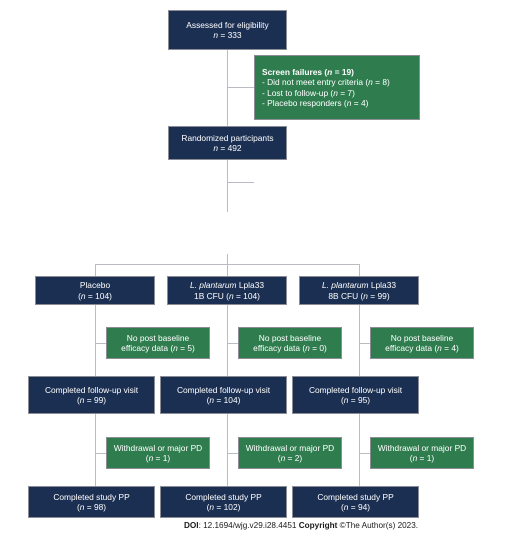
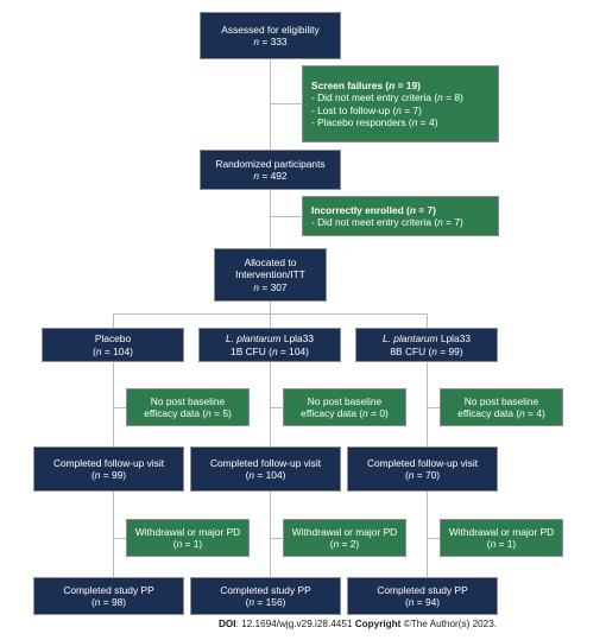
  Assessed for eligibility
  n = 333
  Screen failures (n = 19)
  - Did not meet entry criteria (n = 8)
  - Lost to follow-up (n = 7)
  - Placebo responders (n = 4)
  Randomized participants
  n = 492
+ Incorrectly enrolled (n = 7)
+ - Did not meet entry criteria (n = 7)
+ Allocated to
+ Intervention/ITT
+ n = 307
  Placebo
  (n = 104)
  L. plantarum Lpla33
  1B CFU (n = 104)
  L. plantarum Lpla33
  8B CFU (n = 99)
  No post baseline
  efficacy data (n = 5)
  No post baseline
  efficacy data (n = 0)
  No post baseline
  efficacy data (n = 4)
  Completed follow-up visit
  (n = 99)
  Completed follow-up visit
  (n = 104)
  Completed follow-up visit
- (n = 95)
+ (n = 70)
  Withdrawal or major PD
  (n = 1)
  Withdrawal or major PD
  (n = 2)
  Withdrawal or major PD
  (n = 1)
  Completed study PP
  (n = 98)
  Completed study PP
- (n = 102)
+ (n = 156)
  Completed study PP
  (n = 94)
  DOI: 12.1694/wjg.v29.i28.4451 Copyright ©The Author(s) 2023.
